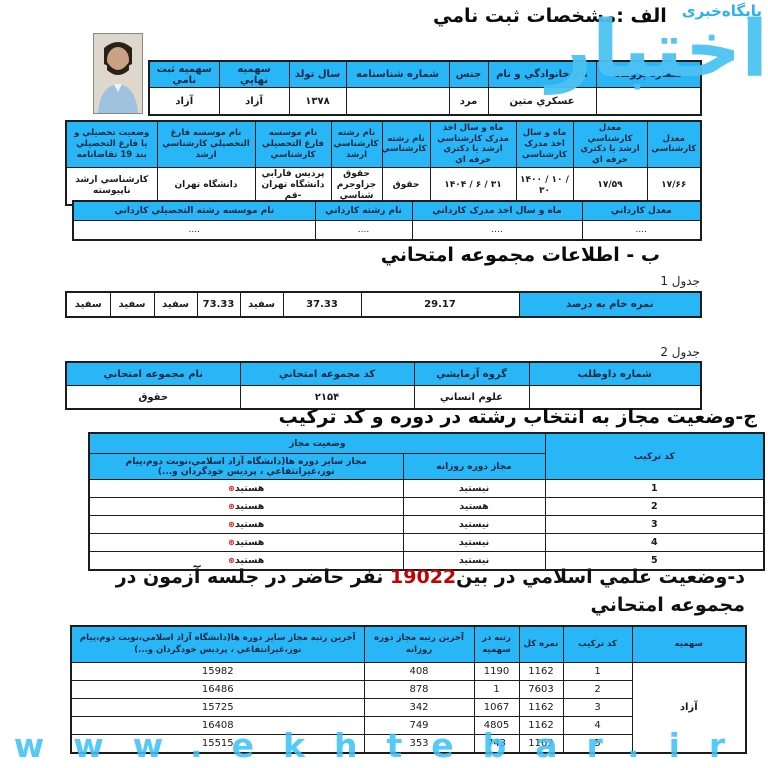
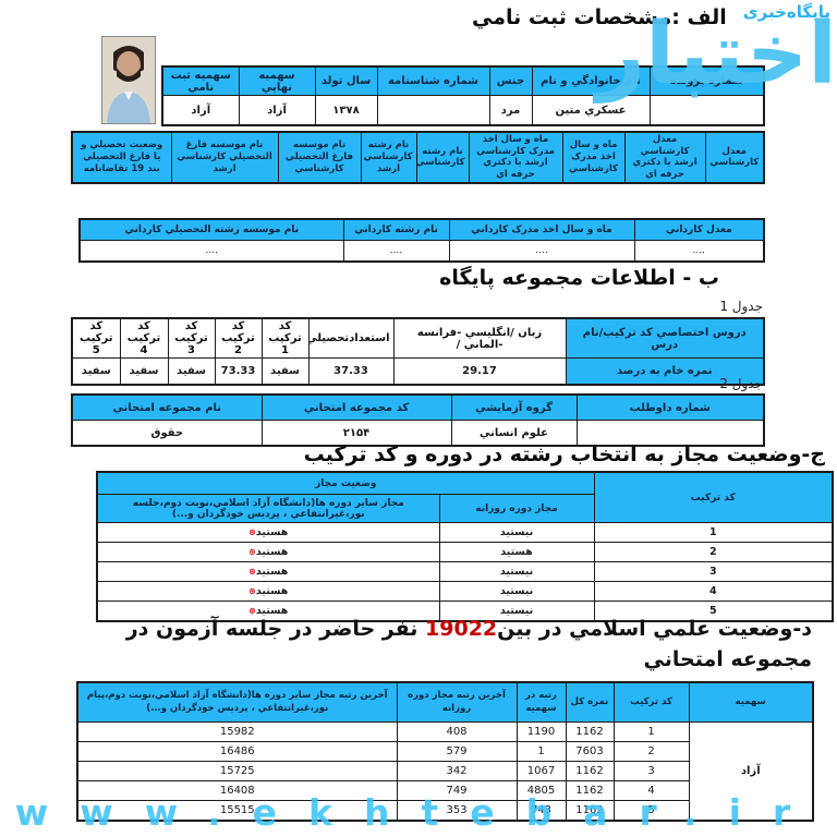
  پایگاه‌خبری
  اختبار
  الف :مشخصات ثبت نامي
  شماره پرونده	نا خانوادگي و نام	جنس	شماره شناسنامه	سال تولد	سهميه نهايي	سهميه ثبت نامي
  	عسكري متين	مرد		۱۳۷۸	آزاد	آزاد
  معدل كارشناسي	معدل كارشناسي ارشد يا دكتري حرفه اي	ماه و سال اخذ مدرک كارشناسي	ماه و سال اخذ مدرک كارشناسي ارشد يا دكتري حرفه اي	نام رشته كارشناسي	نام رشته كارشناسي ارشد	نام موسسه فارغ التحصيلي كارشناسي	نام موسسه فارغ التحصيلي كارشناسي ارشد	وضعيت تحصيلي و يا فارغ التحصيلي بند 19 تقاضانامه
- ۱۷/۶۶	۱۷/۵۹	۱۴۰۰ / ۱۰ / ۳۰	۱۴۰۴ / ۶ / ۳۱	حقوق	حقوق جزاوجرم شناسي	پرديس فارابي دانشگاه تهران -قم	دانشگاه تهران	كارشناسي ارشد ناپيوسته
  معدل كارداني	ماه و سال اخذ مدرک كارداني	نام رشته كارداني	نام موسسه رشته التحصيلي كارداني
  ....	....	....	....
- ب - اطلاعات مجموعه امتحاني
+ ب - اطلاعات مجموعه پایگاه
  جدول 1
+ دروس اختصاصي كد تركيب/نام درس	زبان /انگليسي -فرانسه -الماني /	استعدادتحصيلي	كد تركيب 1	كد تركيب 2	كد تركيب 3	كد تركيب 4	كد تركيب 5
  نمره خام به درصد	29.17	37.33	سفيد	73.33	سفيد	سفيد	سفيد
  جدول 2
  شماره داوطلب	گروه آزمايشي	كد مجموعه امتحاني	نام مجموعه امتحاني
  	علوم انساني	۲۱۵۴	حقوق
  ج-وضعيت مجاز به انتخاب رشته در دوره و كد تركيب
  كد تركيب	وضعيت مجاز
- مجاز دوره روزانه	مجاز ساير دوره ها(دانشگاه آزاد اسلامي،نوبت دوم،پيام نور،غيرانتفاعي ، پرديس خودگردان و...)
+ مجاز دوره روزانه	مجاز ساير دوره ها(دانشگاه آزاد اسلامي،نوبت دوم،جلسه نور،غيرانتفاعي ، پرديس خودگردان و...)
  1	نيستيد	هستيد⊛
  2	هستيد	هستيد⊛
  3	نيستيد	هستيد⊛
  4	نيستيد	هستيد⊛
  5	نيستيد	هستيد⊛
  د-وضعيت علمي اسلامي در بين19022 نفر حاضر در جلسه آزمون در مجموعه امتحاني
  سهميه	كد تركيب	نمره كل	رتبه در سهميه	آخرين رتبه مجاز دوره روزانه	آخرين رتبه مجاز ساير دوره ها(دانشگاه آزاد اسلامي،نوبت دوم،پيام نور،غيرانتفاعي ، پرديس خودگردان و...)
  آزاد	1	1162	1190	408	15982
- 2	7603	1	878	16486
+ 2	7603	1	579	16486
  3	1162	1067	342	15725
  4	1162	4805	749	16408
  5	1162	743	353	15515
  www.ekhtebar.ir
